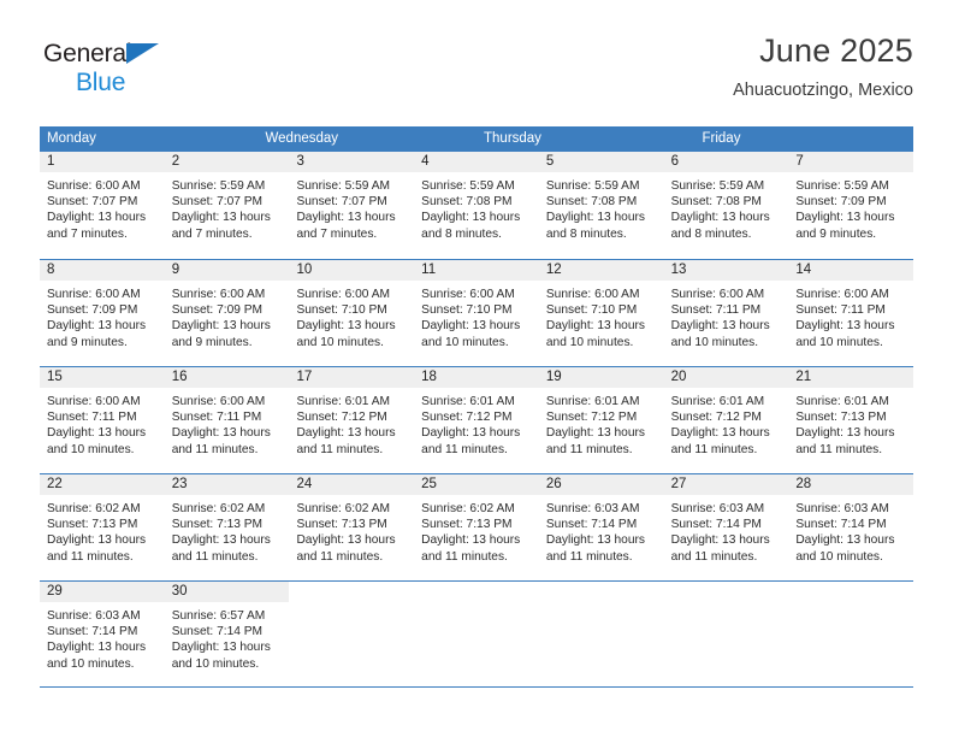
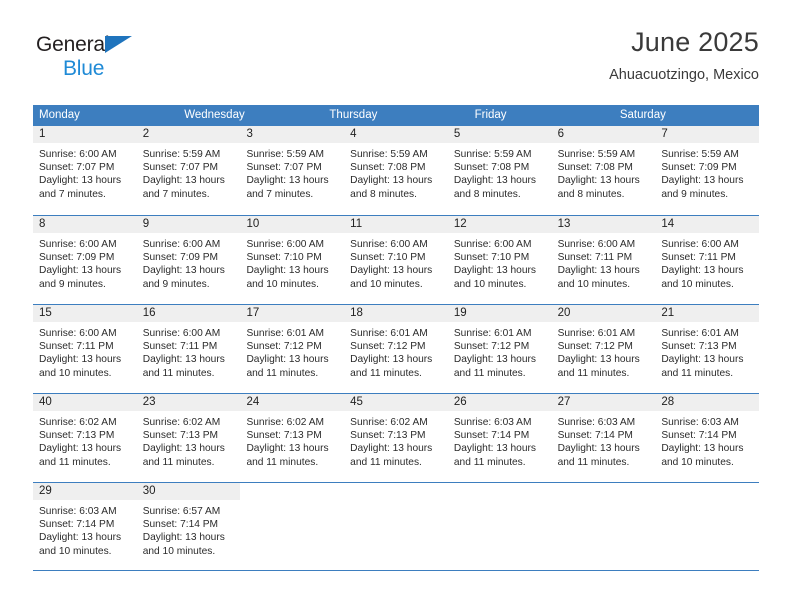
  General
  Blue
  June 2025
  Ahuacuotzingo, Mexico
  Monday
  Wednesday
  Thursday
  Friday
+ Saturday
  1
  Sunrise: 6:00 AM
  Sunset: 7:07 PM
  Daylight: 13 hours
  and 7 minutes.
  2
  Sunrise: 5:59 AM
  Sunset: 7:07 PM
  Daylight: 13 hours
  and 7 minutes.
  3
  Sunrise: 5:59 AM
  Sunset: 7:07 PM
  Daylight: 13 hours
  and 7 minutes.
  4
  Sunrise: 5:59 AM
  Sunset: 7:08 PM
  Daylight: 13 hours
  and 8 minutes.
  5
  Sunrise: 5:59 AM
  Sunset: 7:08 PM
  Daylight: 13 hours
  and 8 minutes.
  6
  Sunrise: 5:59 AM
  Sunset: 7:08 PM
  Daylight: 13 hours
  and 8 minutes.
  7
  Sunrise: 5:59 AM
  Sunset: 7:09 PM
  Daylight: 13 hours
  and 9 minutes.
  8
  Sunrise: 6:00 AM
  Sunset: 7:09 PM
  Daylight: 13 hours
  and 9 minutes.
  9
  Sunrise: 6:00 AM
  Sunset: 7:09 PM
  Daylight: 13 hours
  and 9 minutes.
  10
  Sunrise: 6:00 AM
  Sunset: 7:10 PM
  Daylight: 13 hours
  and 10 minutes.
  11
  Sunrise: 6:00 AM
  Sunset: 7:10 PM
  Daylight: 13 hours
  and 10 minutes.
  12
  Sunrise: 6:00 AM
  Sunset: 7:10 PM
  Daylight: 13 hours
  and 10 minutes.
  13
  Sunrise: 6:00 AM
  Sunset: 7:11 PM
  Daylight: 13 hours
  and 10 minutes.
  14
  Sunrise: 6:00 AM
  Sunset: 7:11 PM
  Daylight: 13 hours
  and 10 minutes.
  15
  Sunrise: 6:00 AM
  Sunset: 7:11 PM
  Daylight: 13 hours
  and 10 minutes.
  16
  Sunrise: 6:00 AM
  Sunset: 7:11 PM
  Daylight: 13 hours
  and 11 minutes.
  17
  Sunrise: 6:01 AM
  Sunset: 7:12 PM
  Daylight: 13 hours
  and 11 minutes.
  18
  Sunrise: 6:01 AM
  Sunset: 7:12 PM
  Daylight: 13 hours
  and 11 minutes.
  19
  Sunrise: 6:01 AM
  Sunset: 7:12 PM
  Daylight: 13 hours
  and 11 minutes.
  20
  Sunrise: 6:01 AM
  Sunset: 7:12 PM
  Daylight: 13 hours
  and 11 minutes.
  21
  Sunrise: 6:01 AM
  Sunset: 7:13 PM
  Daylight: 13 hours
  and 11 minutes.
- 22
+ 40
  Sunrise: 6:02 AM
  Sunset: 7:13 PM
  Daylight: 13 hours
  and 11 minutes.
  23
  Sunrise: 6:02 AM
  Sunset: 7:13 PM
  Daylight: 13 hours
  and 11 minutes.
  24
  Sunrise: 6:02 AM
  Sunset: 7:13 PM
  Daylight: 13 hours
  and 11 minutes.
- 25
+ 45
  Sunrise: 6:02 AM
  Sunset: 7:13 PM
  Daylight: 13 hours
  and 11 minutes.
  26
  Sunrise: 6:03 AM
  Sunset: 7:14 PM
  Daylight: 13 hours
  and 11 minutes.
  27
  Sunrise: 6:03 AM
  Sunset: 7:14 PM
  Daylight: 13 hours
  and 11 minutes.
  28
  Sunrise: 6:03 AM
  Sunset: 7:14 PM
  Daylight: 13 hours
  and 10 minutes.
  29
  Sunrise: 6:03 AM
  Sunset: 7:14 PM
  Daylight: 13 hours
  and 10 minutes.
  30
  Sunrise: 6:57 AM
  Sunset: 7:14 PM
  Daylight: 13 hours
  and 10 minutes.
